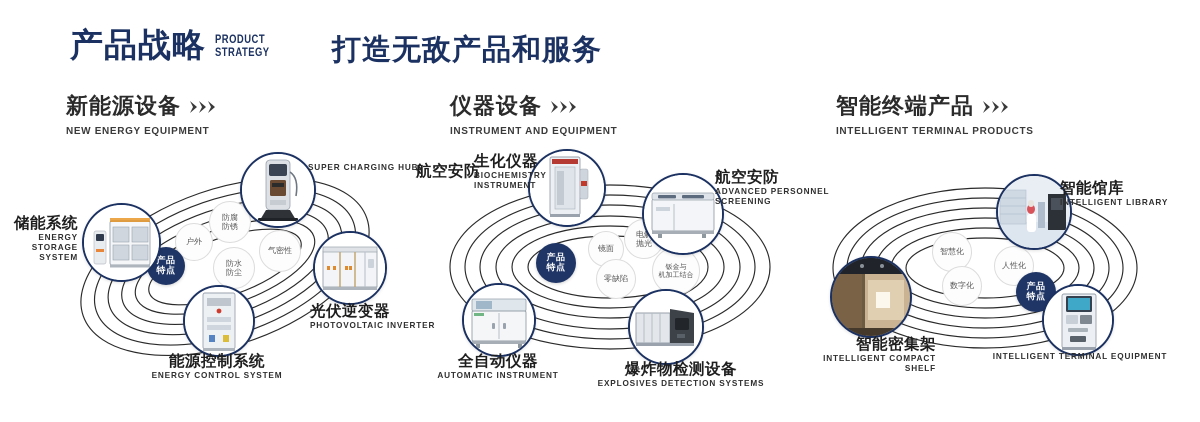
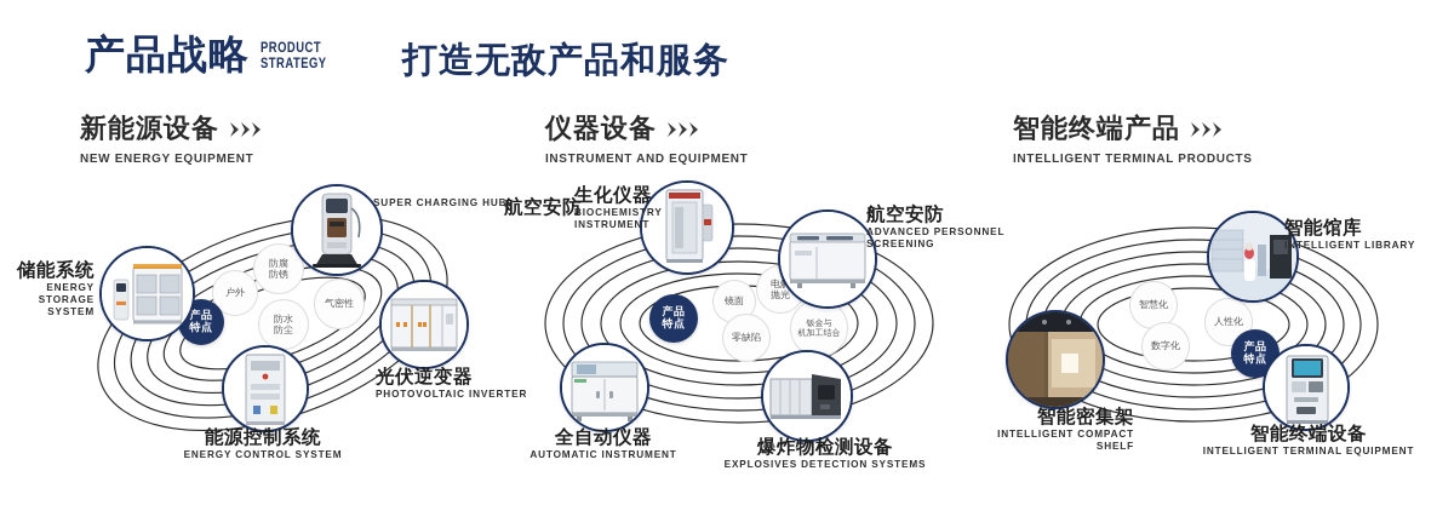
  产品战略
  PRODUCT
  STRATEGY
  打造无敌产品和服务
  新能源设备
  NEW ENERGY EQUIPMENT
  仪器设备
  INSTRUMENT AND EQUIPMENT
  智能终端产品
  INTELLIGENT TERMINAL PRODUCTS
  户外
  防腐
  防锈
  气密性
  防水
  防尘
  产品
  特点
  储能系统
  ENERGY STORAGE
  SYSTEM
  SUPER CHARGING HUB
  光伏逆变器
  PHOTOVOLTAIC INVERTER
  能源控制系统
  ENERGY CONTROL SYSTEM
  镜面
  钣金与
  机加工结合
  零缺陷
  产品
  特点
  航空安防
  生化仪器
  BIOCHEMISTRY
  INSTRUMENT
  航空安防
  ADVANCED PERSONNEL
  SCREENING
  全自动仪器
  AUTOMATIC INSTRUMENT
  爆炸物检测设备
  EXPLOSIVES DETECTION SYSTEMS
  智慧化
  人性化
  数字化
  产品
  特点
  智能馆库
  INTELLIGENT LIBRARY
  智能密集架
  INTELLIGENT COMPACT
  SHELF
+ 智能终端设备
  INTELLIGENT TERMINAL EQUIPMENT
